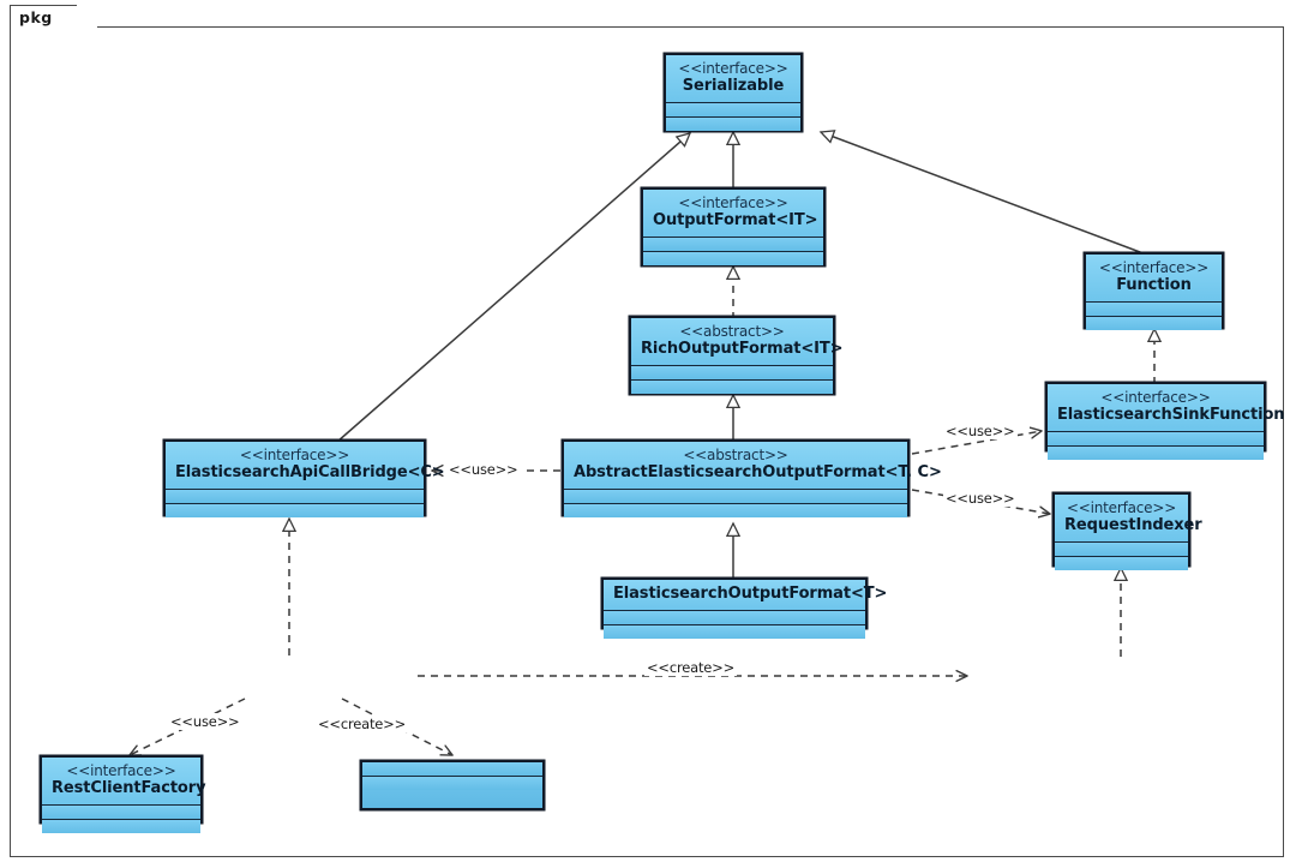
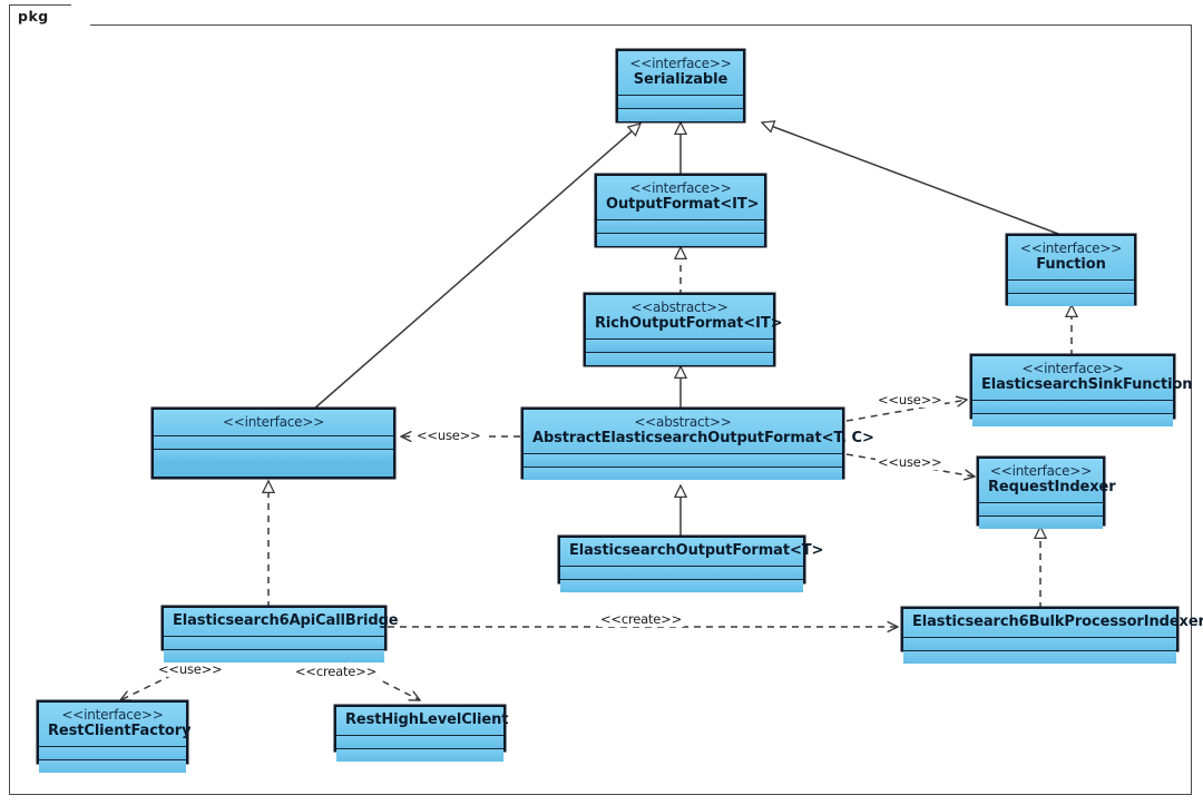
  pkg
  <<use>>
  <<use>>
  <<use>>
  <<create>>
  <<use>>
  <<create>>
  <<interface>>
  Serializable
  <<interface>>
  OutputFormat<IT>
  <<abstract>>
  RichOutputFormat<IT>
  <<interface>>
  Function
  <<interface>>
  ElasticsearchSinkFunction
  <<interface>>
- ElasticsearchApiCallBridge<C>
  <<abstract>>
  AbstractElasticsearchOutputFormat<T, C>
  <<interface>>
  RequestIndexer
  ElasticsearchOutputFormat<T>
+ Elasticsearch6ApiCallBridge
+ Elasticsearch6BulkProcessorIndexer
  <<interface>>
  RestClientFactory
+ RestHighLevelClient
